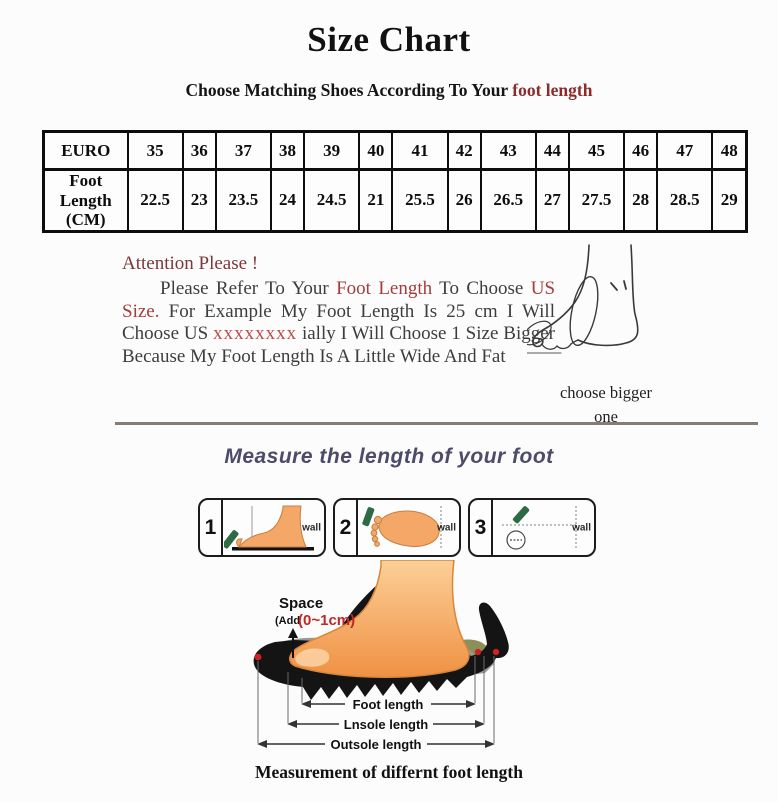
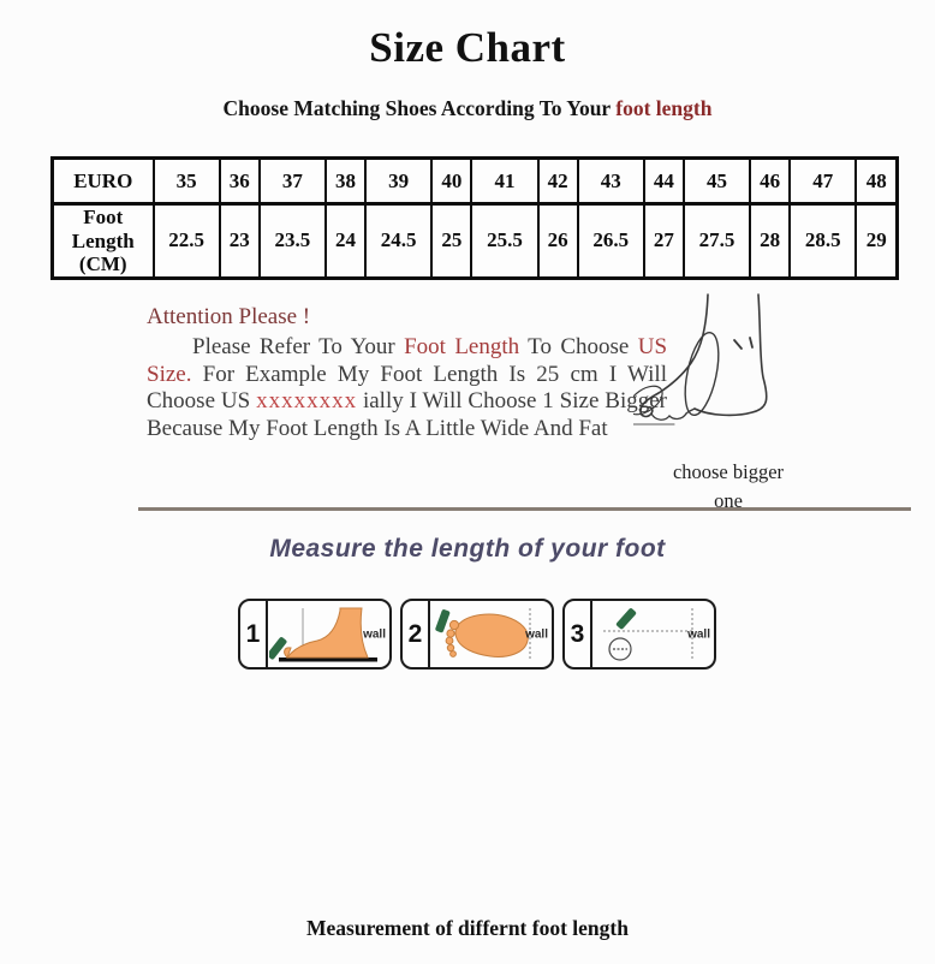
  Size Chart
  Choose Matching Shoes According To Your foot length
  EURO	35	36	37	38	39	40	41	42	43	44	45	46	47	48
- Foot Length (CM)	22.5	23	23.5	24	24.5	21	25.5	26	26.5	27	27.5	28	28.5	29
+ Foot Length (CM)	22.5	23	23.5	24	24.5	25	25.5	26	26.5	27	27.5	28	28.5	29
  Attention Please !
  Please Refer To Your Foot Length To Choose US Size. For Example My Foot Length Is 25 cm I Will Choose US xxxxxxxx ially I Will Choose 1 Size Bigger Because My Foot Length Is A Little Wide And Fat
  choose bigger one
  Measure the length of your foot
  1
  wall
  2
  wall
  3
  wall
- Space
- (Add
- (0~1cm)
- Foot length
- Lnsole length
- Outsole length
  Measurement of differnt foot length
